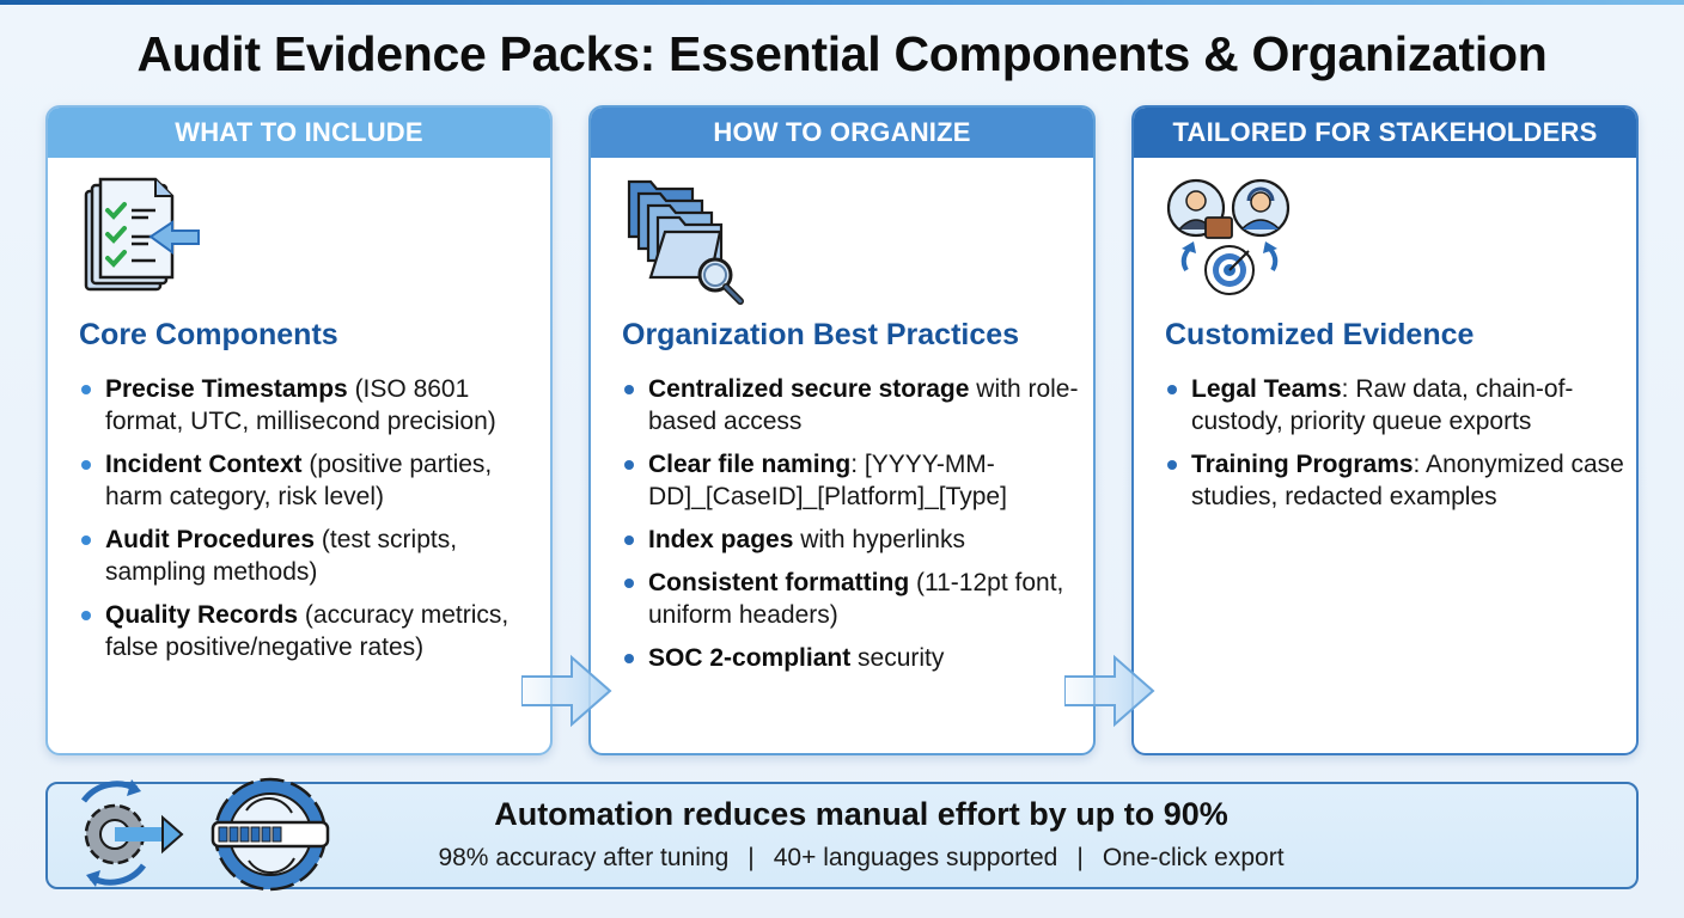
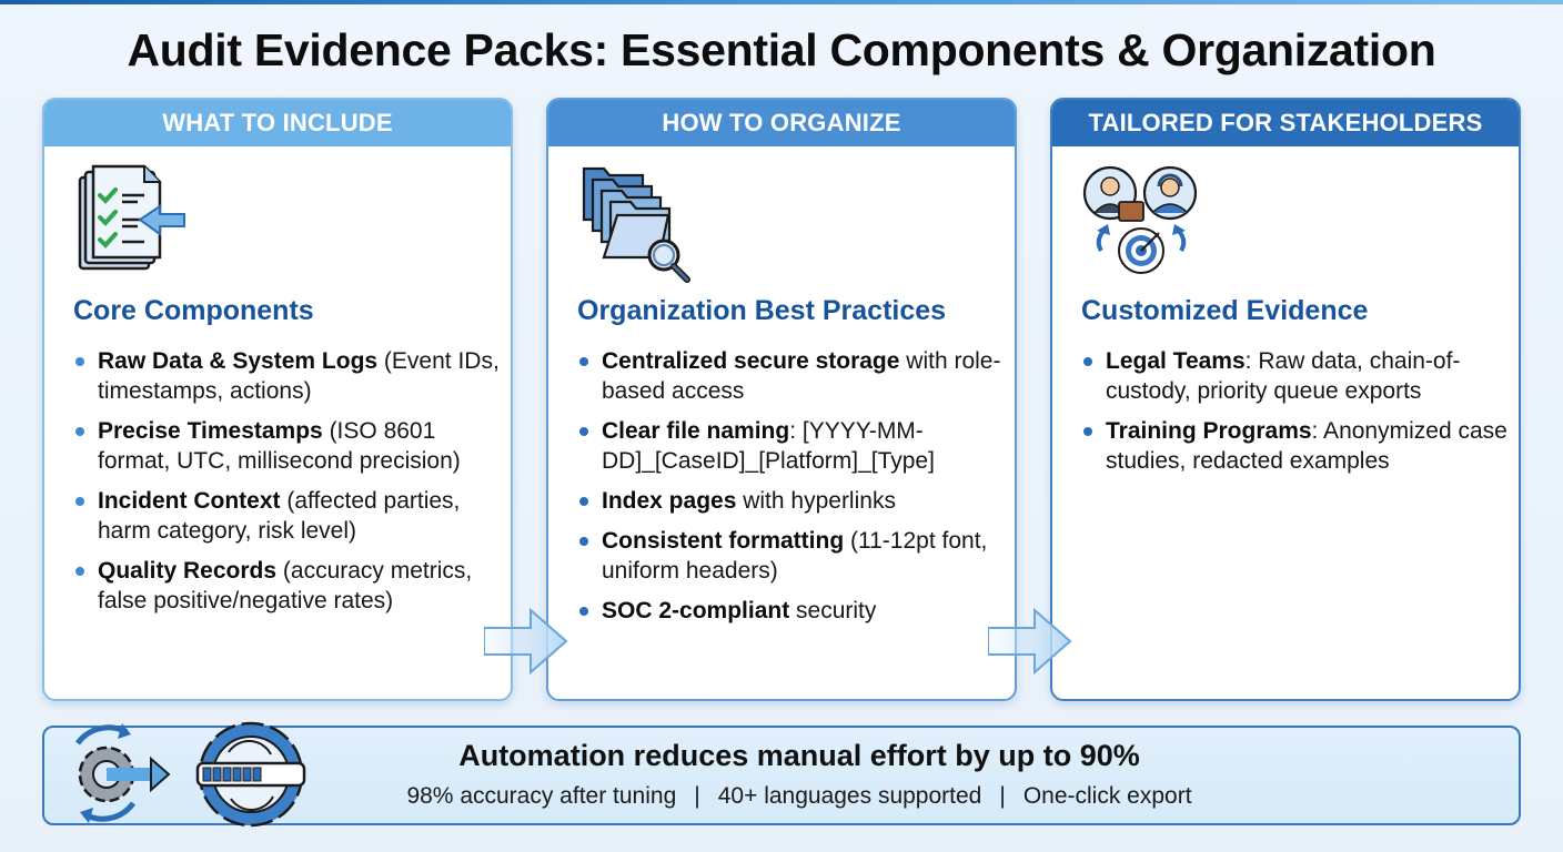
  Audit Evidence Packs: Essential Components & Organization
  WHAT TO INCLUDE
  Core Components
+ Raw Data & System Logs (Event IDs, timestamps, actions)
  Precise Timestamps (ISO 8601 format, UTC, millisecond precision)
- Incident Context (positive parties, harm category, risk level)
+ Incident Context (affected parties, harm category, risk level)
- Audit Procedures (test scripts, sampling methods)
  Quality Records (accuracy metrics, false positive/negative rates)
  HOW TO ORGANIZE
  Organization Best Practices
  Centralized secure storage with role-based access
  Clear file naming: [YYYY-MM-DD]_[CaseID]_[Platform]_[Type]
  Index pages with hyperlinks
  Consistent formatting (11-12pt font, uniform headers)
  SOC 2-compliant security
  TAILORED FOR STAKEHOLDERS
  Customized Evidence
  Legal Teams: Raw data, chain-of-custody, priority queue exports
  Training Programs: Anonymized case studies, redacted examples
  Automation reduces manual effort by up to 90%
  98% accuracy after tuning | 40+ languages supported | One-click export
